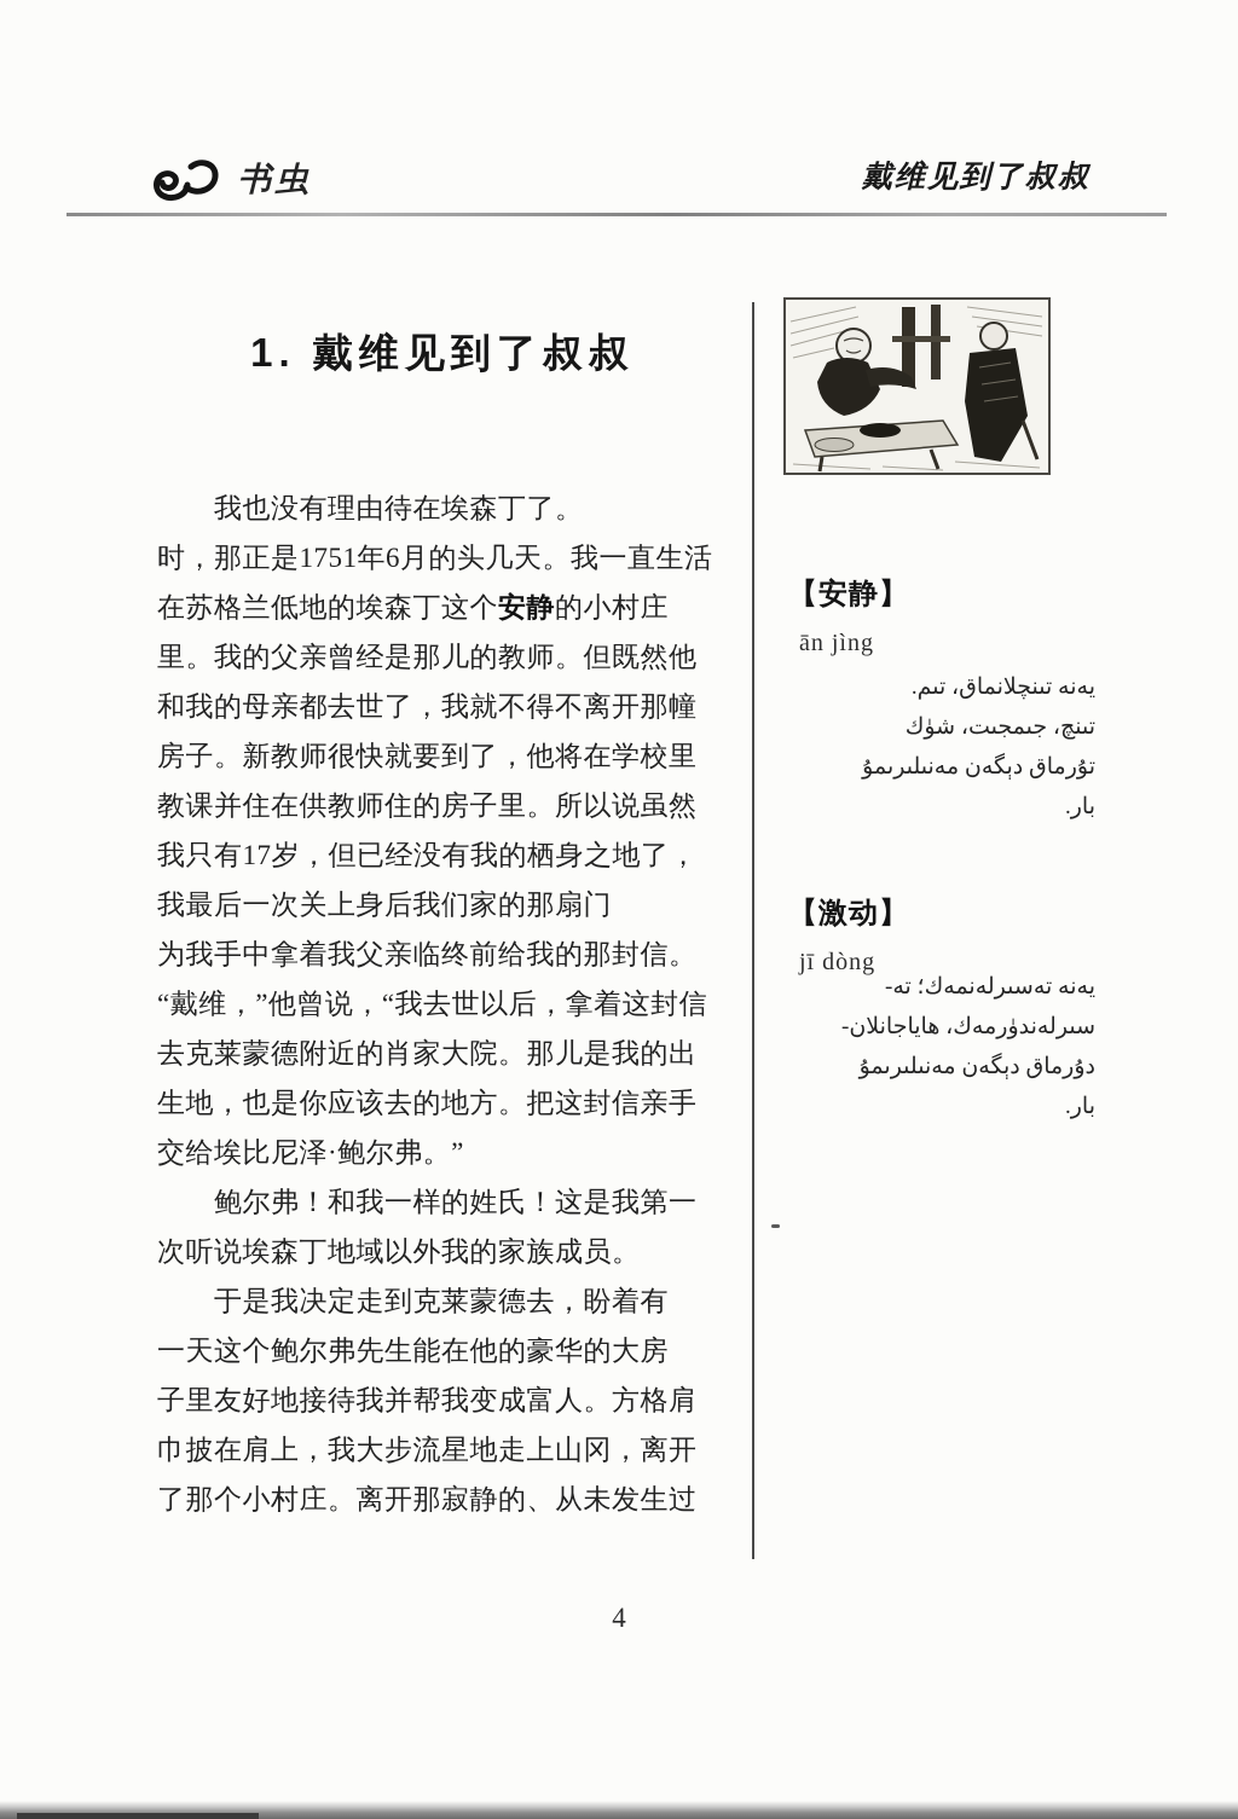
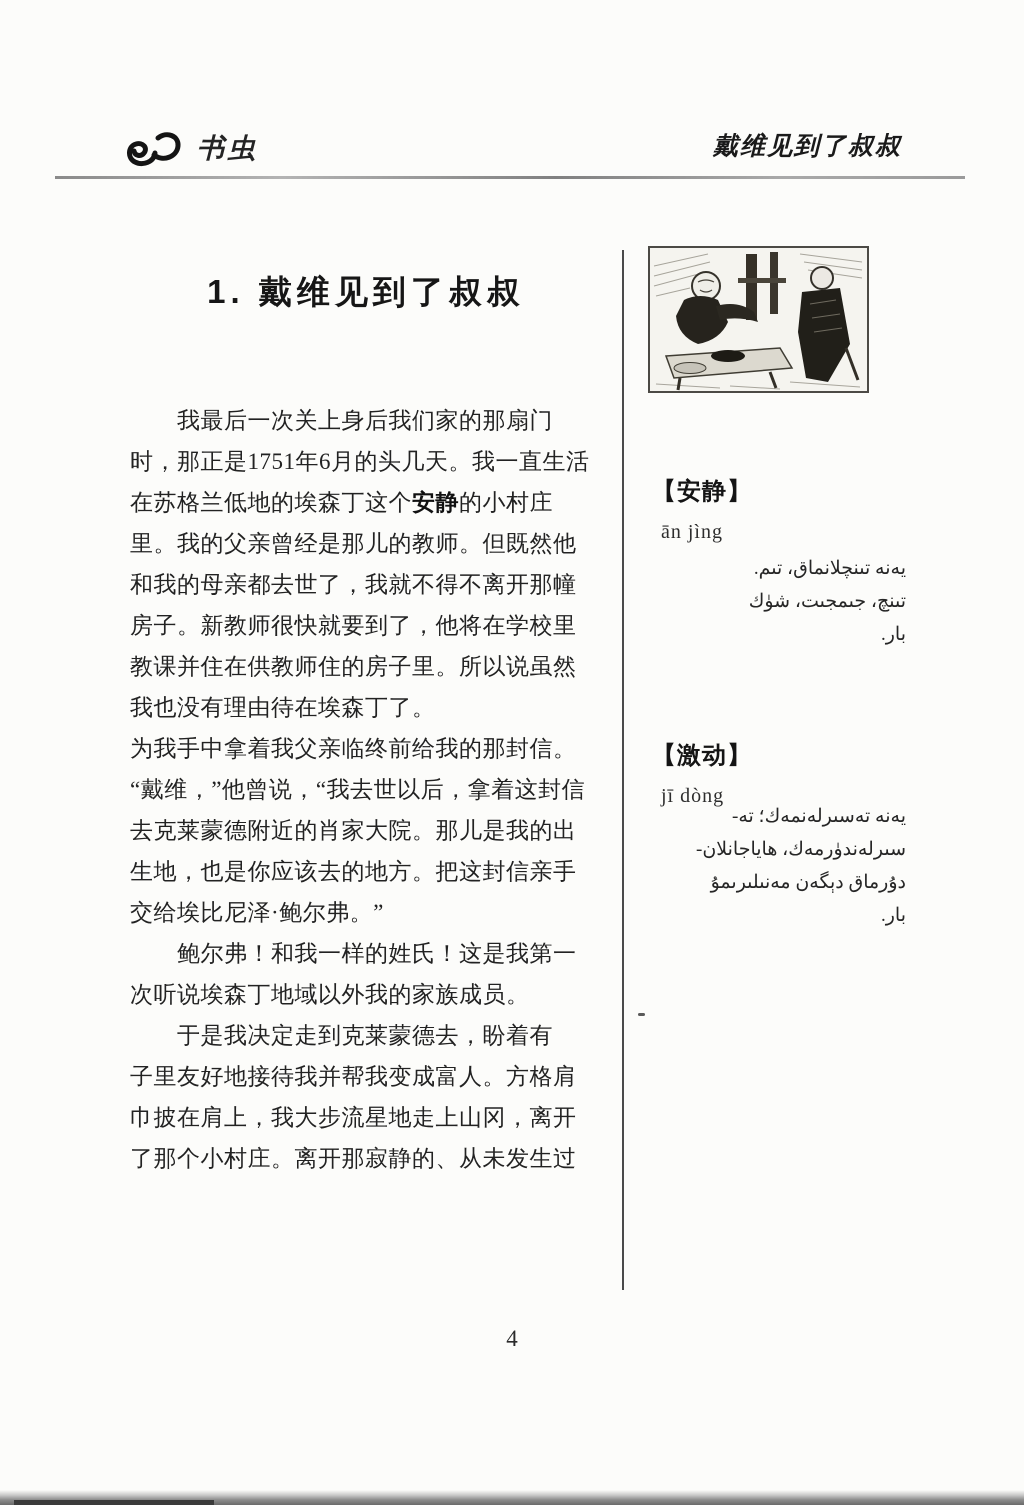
  书虫
  戴维见到了叔叔
  1. 戴维见到了叔叔
- 我也没有理由待在埃森丁了。
+ 我最后一次关上身后我们家的那扇门
  时，那正是1751年6月的头几天。我一直生活
  在苏格兰低地的埃森丁这个安静的小村庄
  里。我的父亲曾经是那儿的教师。但既然他
  和我的母亲都去世了，我就不得不离开那幢
  房子。新教师很快就要到了，他将在学校里
  教课并住在供教师住的房子里。所以说虽然
- 我只有17岁，但已经没有我的栖身之地了，
- 我最后一次关上身后我们家的那扇门
+ 我也没有理由待在埃森丁了。
  为我手中拿着我父亲临终前给我的那封信。
  “戴维，”他曾说，“我去世以后，拿着这封信
  去克莱蒙德附近的肖家大院。那儿是我的出
  生地，也是你应该去的地方。把这封信亲手
  交给埃比尼泽·鲍尔弗。”
  鲍尔弗！和我一样的姓氏！这是我第一
  次听说埃森丁地域以外我的家族成员。
  于是我决定走到克莱蒙德去，盼着有
- 一天这个鲍尔弗先生能在他的豪华的大房
  子里友好地接待我并帮我变成富人。方格肩
  巾披在肩上，我大步流星地走上山冈，离开
  了那个小村庄。离开那寂静的、从未发生过
  【安静】
  ān jìng
  يەنە تىنچلانماق، تىم.
  تىنچ، جىمجىت، شۈك
- تۇرماق دېگەن مەنىلىرىمۇ
  بار.
  【激动】
  jī dòng
  يەنە تەسىرلەنمەك؛ تە-
  سىرلەندۈرمەك، ھاياجانلان-
  دۇرماق دېگەن مەنىلىرىمۇ
  بار.
  4
